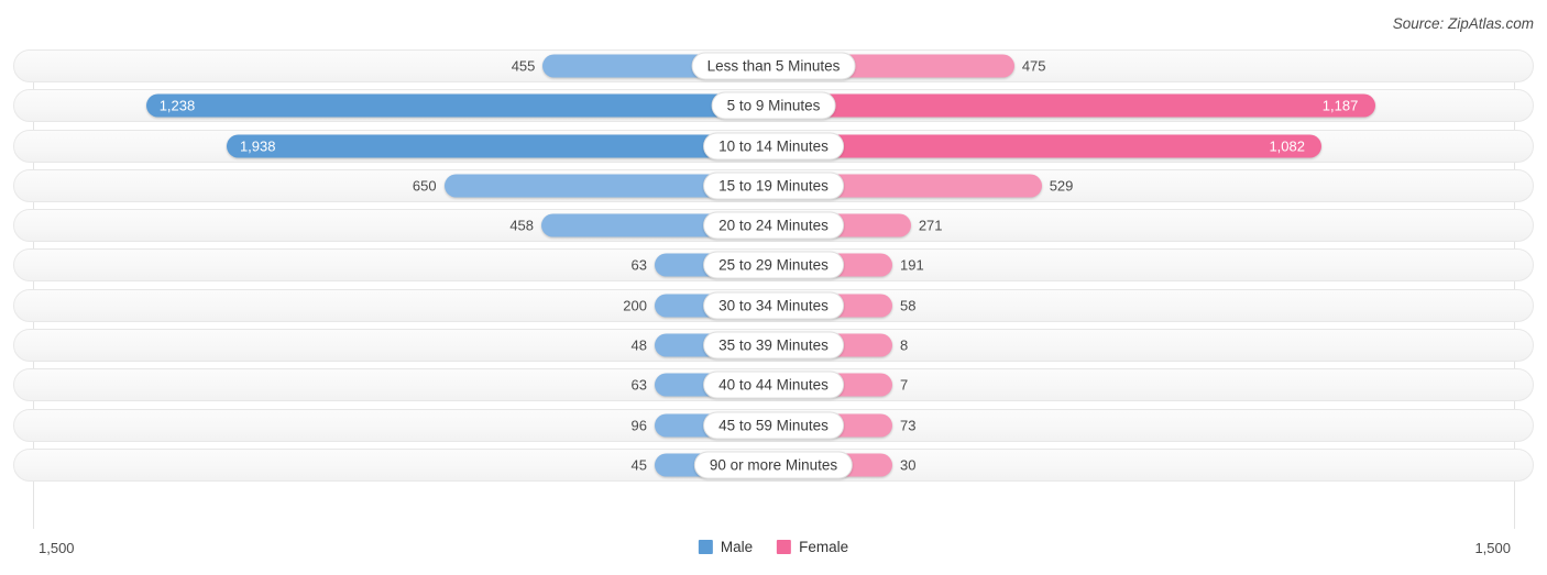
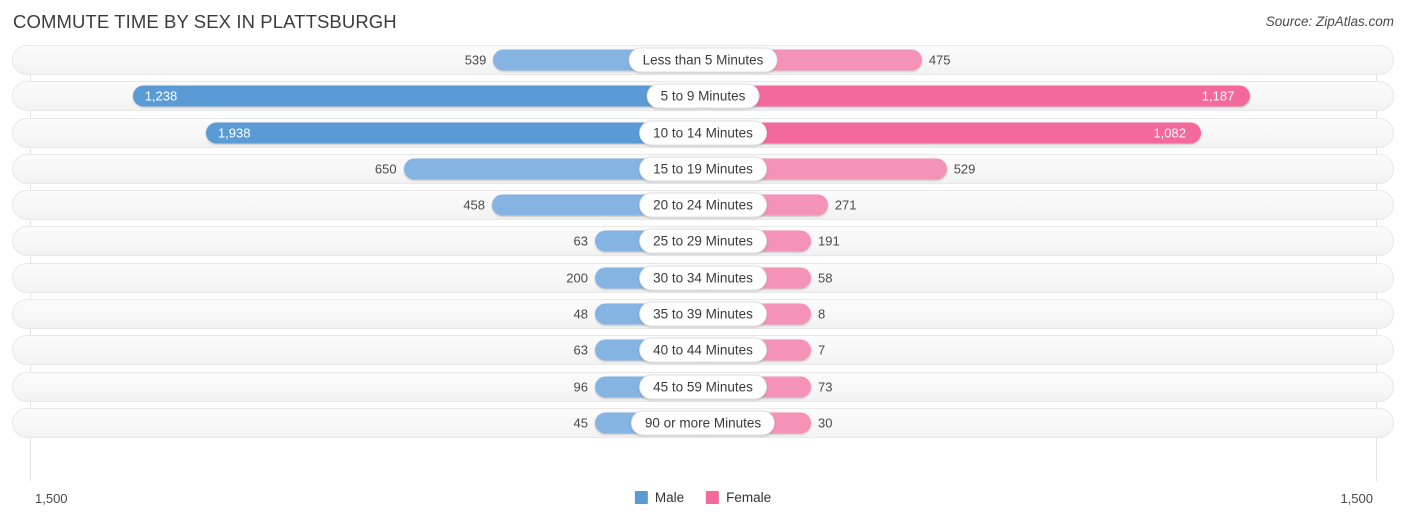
+ COMMUTE TIME BY SEX IN PLATTSBURGH
  Source: ZipAtlas.com
- 455
+ 539
  475
  Less than 5 Minutes
  1,238
  1,187
  5 to 9 Minutes
  1,938
  1,082
  10 to 14 Minutes
  650
  529
  15 to 19 Minutes
  458
  271
  20 to 24 Minutes
  63
  191
  25 to 29 Minutes
  200
  58
  30 to 34 Minutes
  48
  8
  35 to 39 Minutes
  63
  7
  40 to 44 Minutes
  96
  73
  45 to 59 Minutes
  45
  30
  90 or more Minutes
  1,500
  Male
  Female
  1,500
